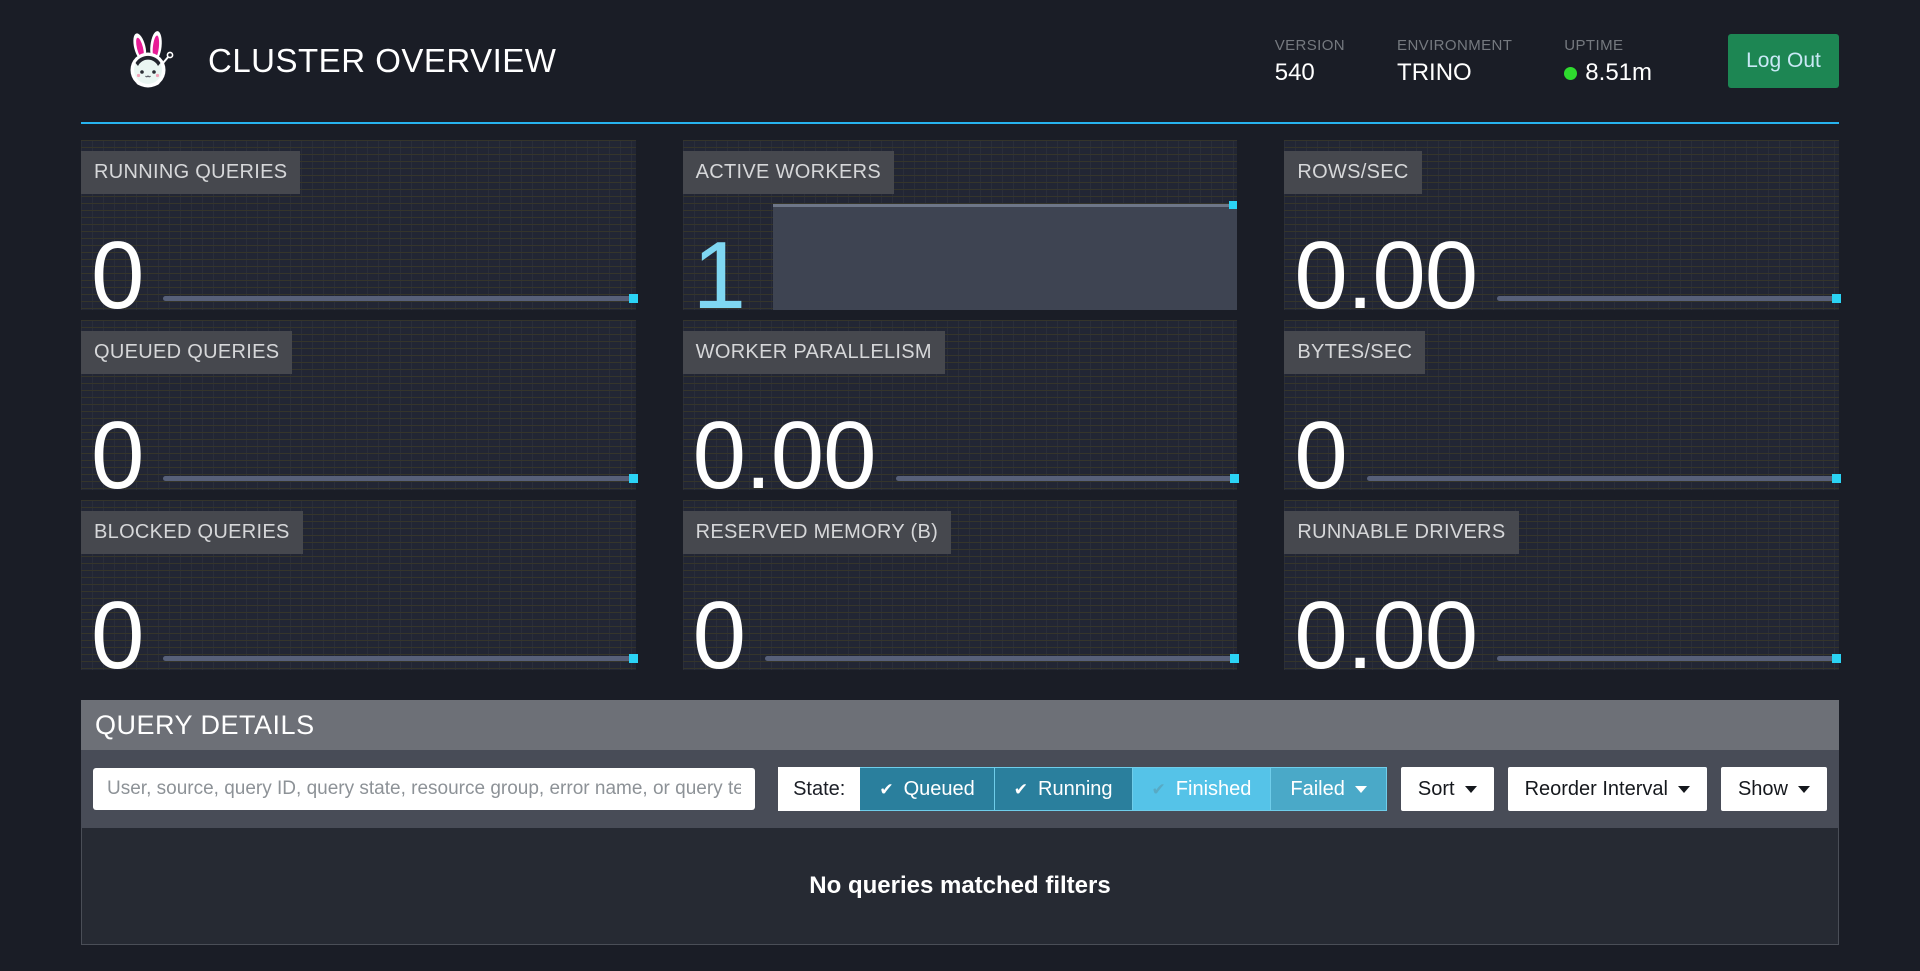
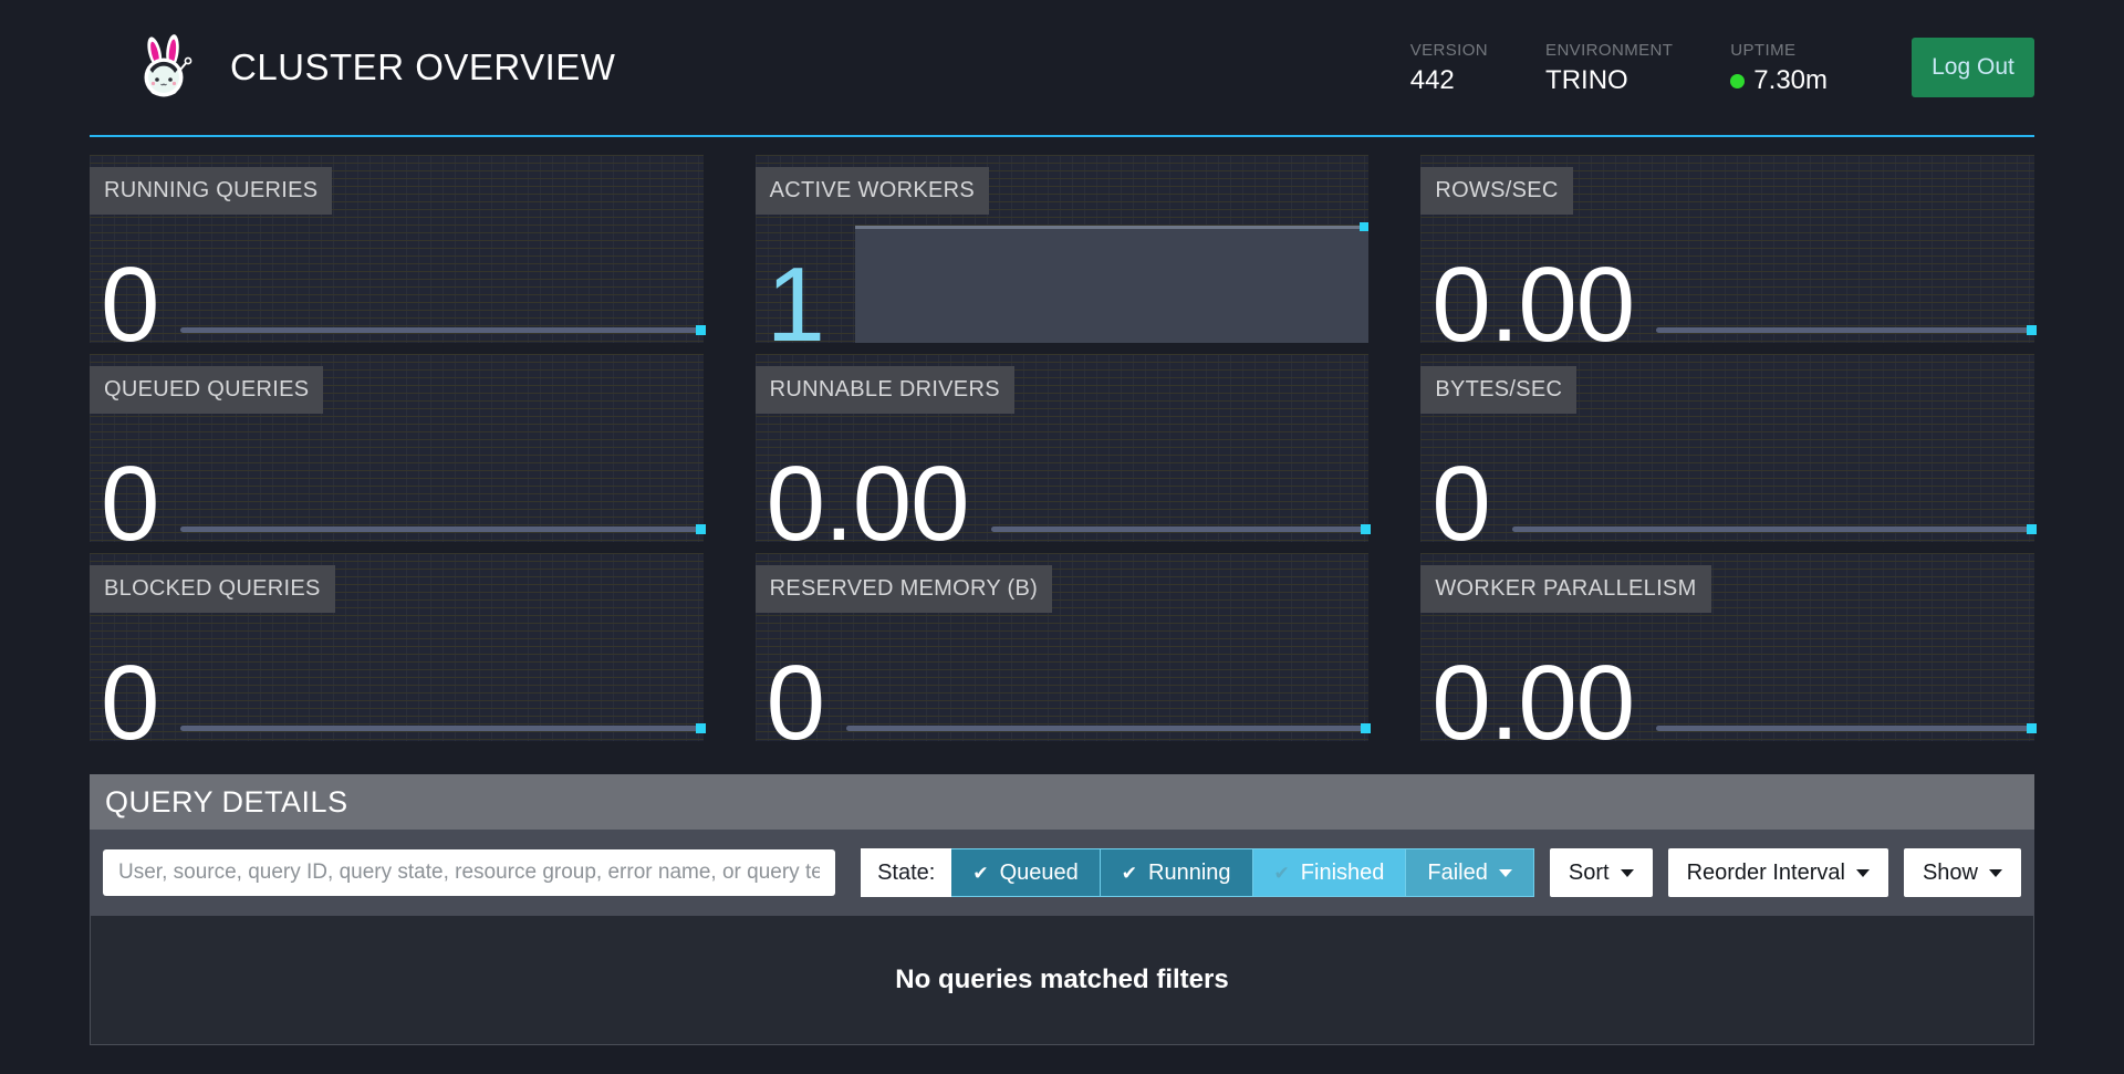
  CLUSTER OVERVIEW
  VERSION
- 540
+ 442
  ENVIRONMENT
  TRINO
  UPTIME
- 8.51m
+ 7.30m
  Log Out
  RUNNING QUERIES
  0
  ACTIVE WORKERS
  1
  ROWS/SEC
  0.00
  QUEUED QUERIES
  0
- WORKER PARALLELISM
+ RUNNABLE DRIVERS
  0.00
  BYTES/SEC
  0
  BLOCKED QUERIES
  0
  RESERVED MEMORY (B)
  0
- RUNNABLE DRIVERS
+ WORKER PARALLELISM
  0.00
  QUERY DETAILS
  User, source, query ID, query state, resource group, error name, or query te
  State:
  ✔
  Queued
  ✔
  Running
  ✔
  Finished
  Failed
  Sort
  Reorder Interval
  Show
  No queries matched filters
